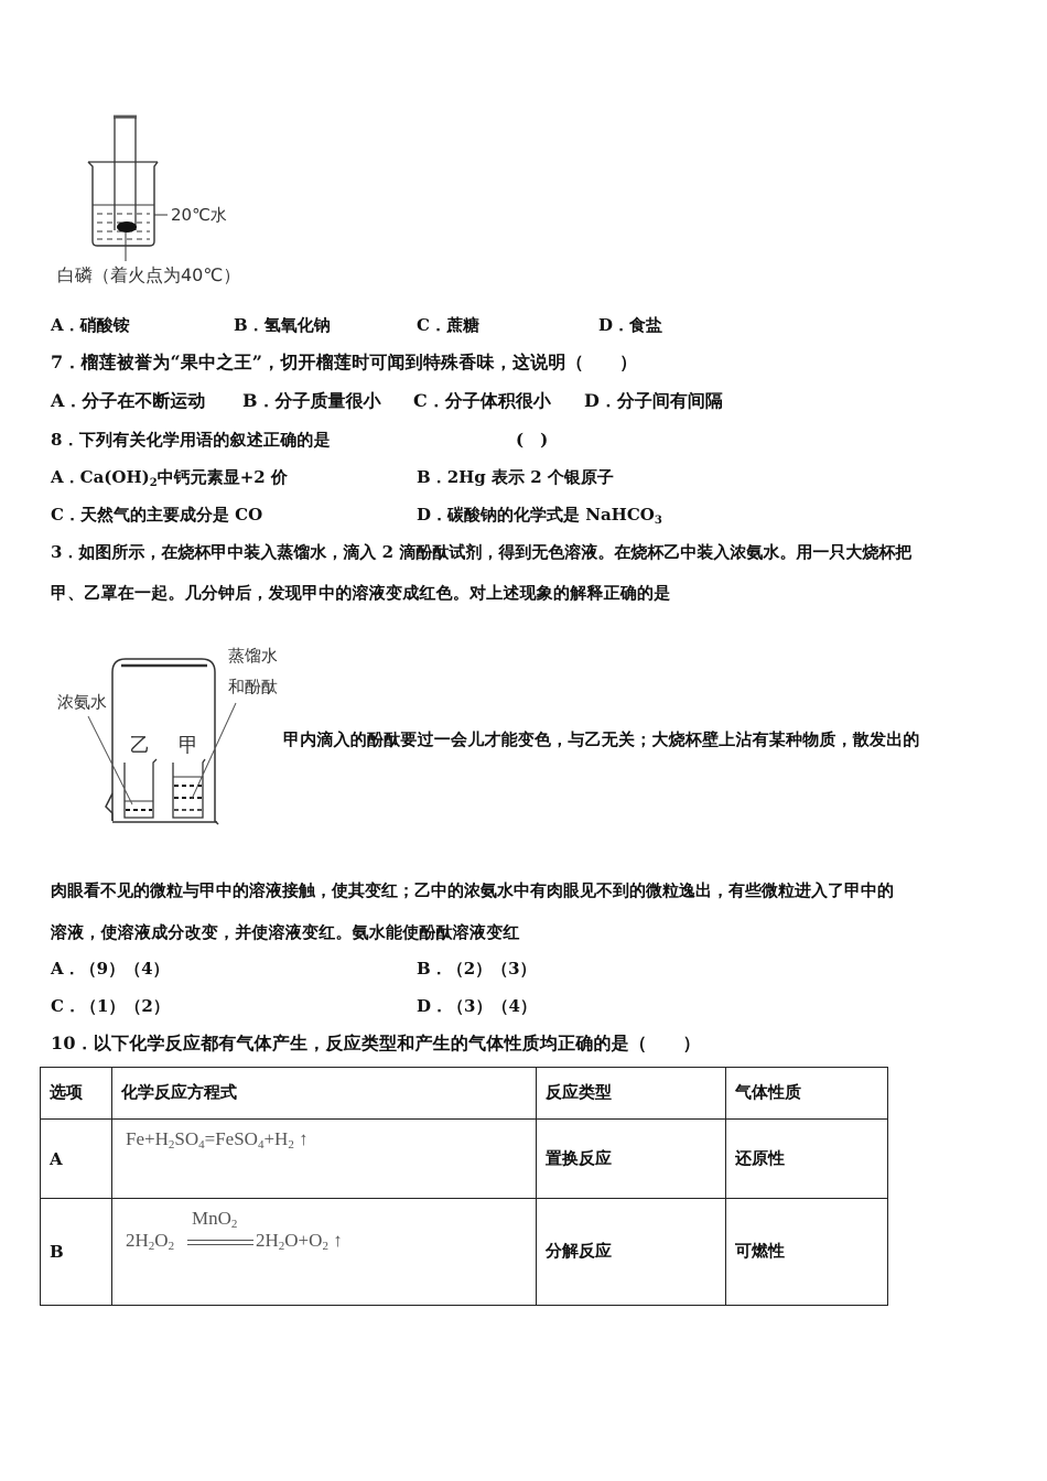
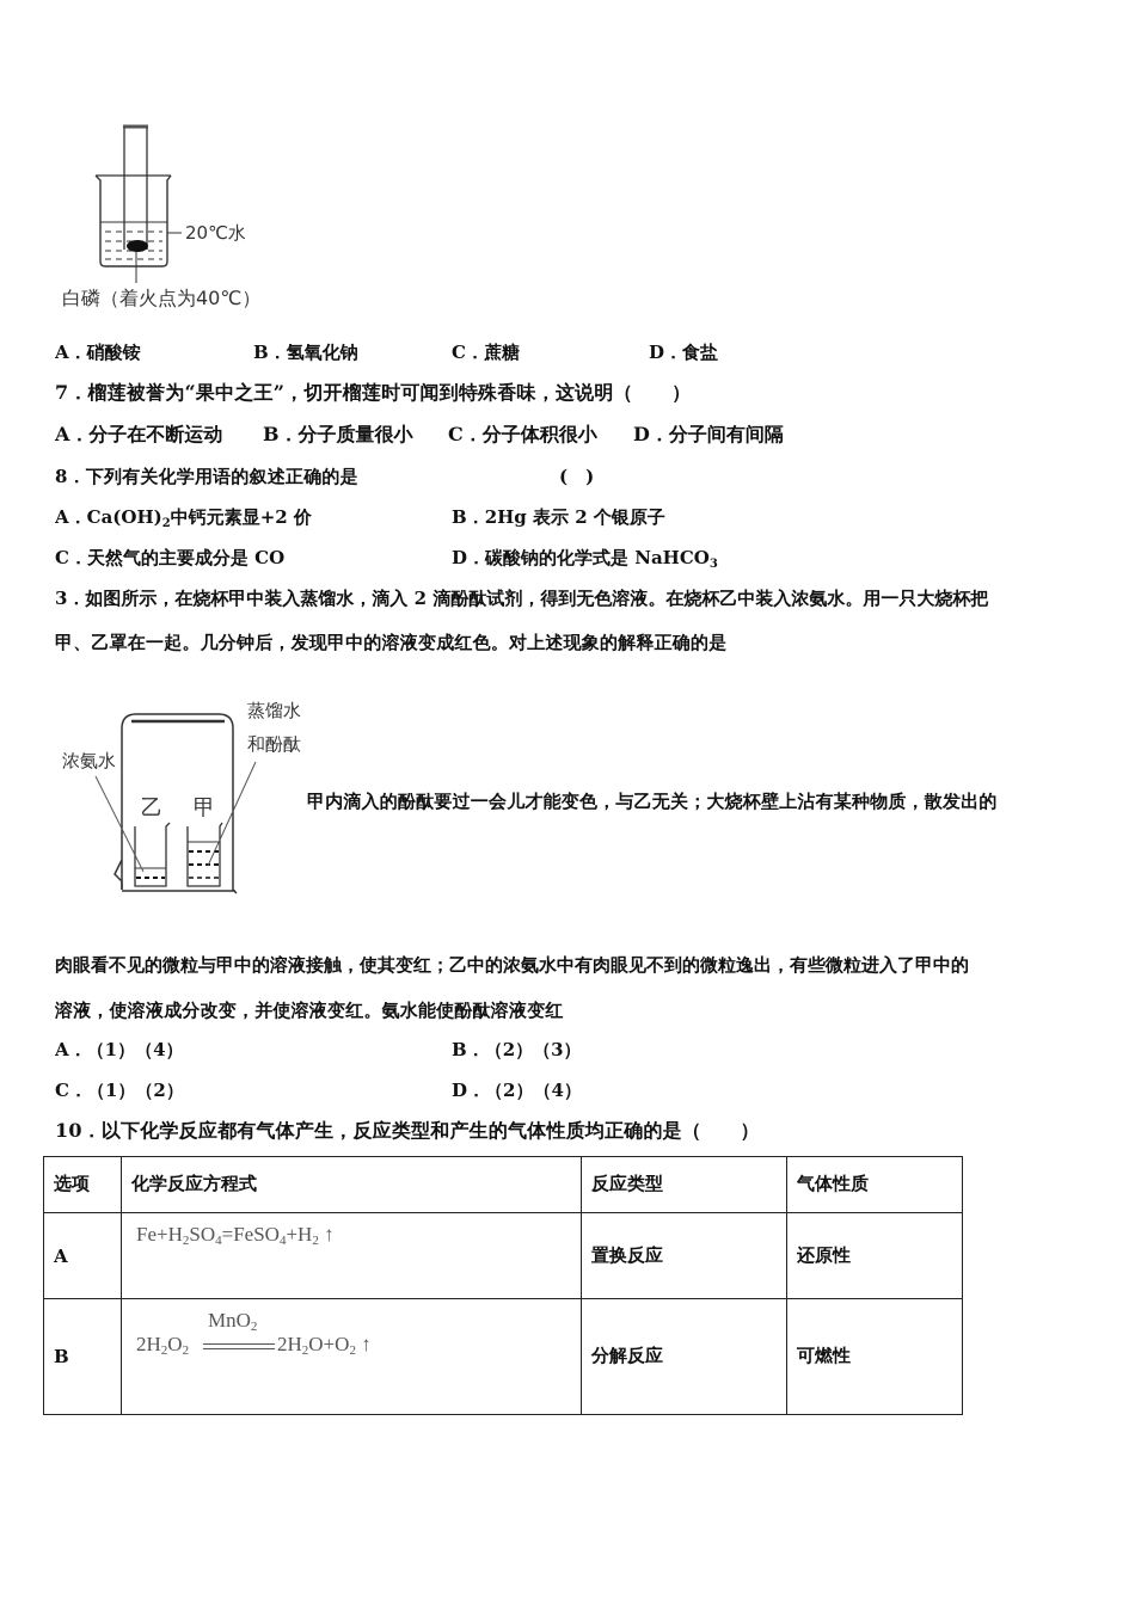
  20℃水
  白磷（着火点为40℃）
  A．硝酸铵
  B．氢氧化钠
  C．蔗糖
  D．食盐
  7．榴莲被誉为“果中之王”，切开榴莲时可闻到特殊香味，这说明（ ）
  A．分子在不断运动
  B．分子质量很小
  C．分子体积很小
  D．分子间有间隔
  8．下列有关化学用语的叙述正确的是
  ( )
  A．Ca(OH)2中钙元素显+2 价
  B．2Hg 表示 2 个银原子
  C．天然气的主要成分是 CO
  D．碳酸钠的化学式是 NaHCO3
  3．如图所示，在烧杯甲中装入蒸馏水，滴入 2 滴酚酞试剂，得到无色溶液。在烧杯乙中装入浓氨水。用一只大烧杯把
  甲、乙罩在一起。几分钟后，发现甲中的溶液变成红色。对上述现象的解释正确的是
  浓氨水
  蒸馏水
  和酚酞
  乙
  甲
  甲内滴入的酚酞要过一会儿才能变色，与乙无关；大烧杯壁上沾有某种物质，散发出的
  肉眼看不见的微粒与甲中的溶液接触，使其变红；乙中的浓氨水中有肉眼见不到的微粒逸出，有些微粒进入了甲中的
  溶液，使溶液成分改变，并使溶液变红。氨水能使酚酞溶液变红
- A．（9）（4）
+ A．（1）（4）
  B．（2）（3）
  C．（1）（2）
- D．（3）（4）
+ D．（2）（4）
  10．以下化学反应都有气体产生，反应类型和产生的气体性质均正确的是（ ）
  选项	化学反应方程式	反应类型	气体性质
  A	Fe+H2SO4=FeSO4+H2 ↑	置换反应	还原性
  B	MnO2 2H2O2 2H2O+O2 ↑	分解反应	可燃性
